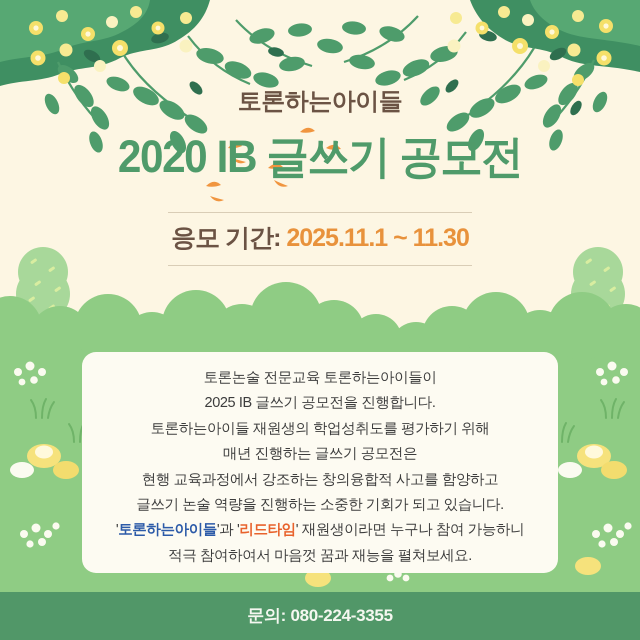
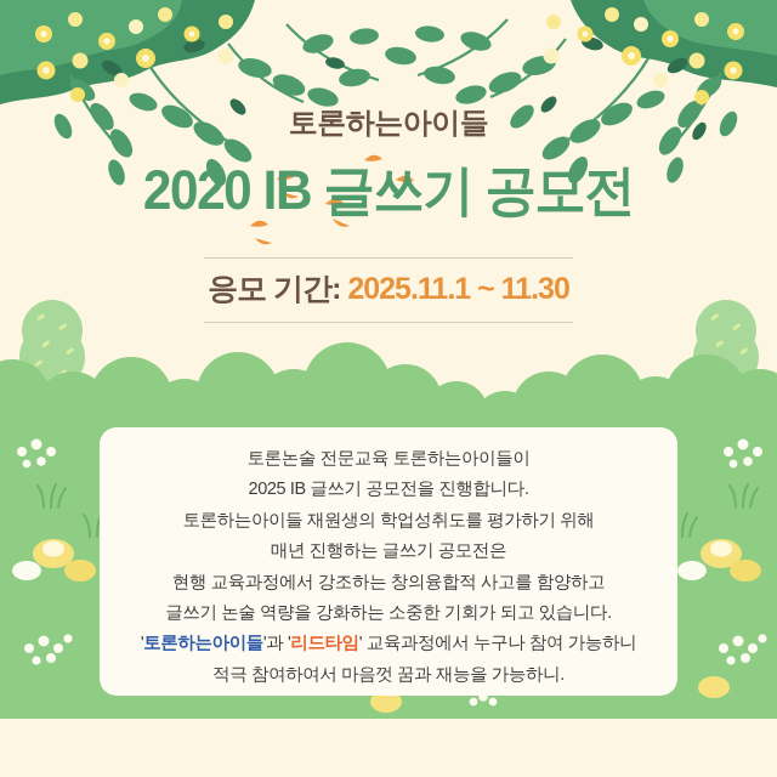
  토론하는아이들
  2020 IB 글쓰기 공모전
  응모 기간: 2025.11.1 ~ 11.30
  토론논술 전문교육 토론하는아이들이
  2025 IB 글쓰기 공모전을 진행합니다.
  토론하는아이들 재원생의 학업성취도를 평가하기 위해
  매년 진행하는 글쓰기 공모전은
  현행 교육과정에서 강조하는 창의융합적 사고를 함양하고
- 글쓰기 논술 역량을 진행하는 소중한 기회가 되고 있습니다.
+ 글쓰기 논술 역량을 강화하는 소중한 기회가 되고 있습니다.
- '토론하는아이들'과 '리드타임' 재원생이라면 누구나 참여 가능하니
+ '토론하는아이들'과 '리드타임' 교육과정에서 누구나 참여 가능하니
- 적극 참여하여서 마음껏 꿈과 재능을 펼쳐보세요.
+ 적극 참여하여서 마음껏 꿈과 재능을 가능하니.
- 문의: 080-224-3355
